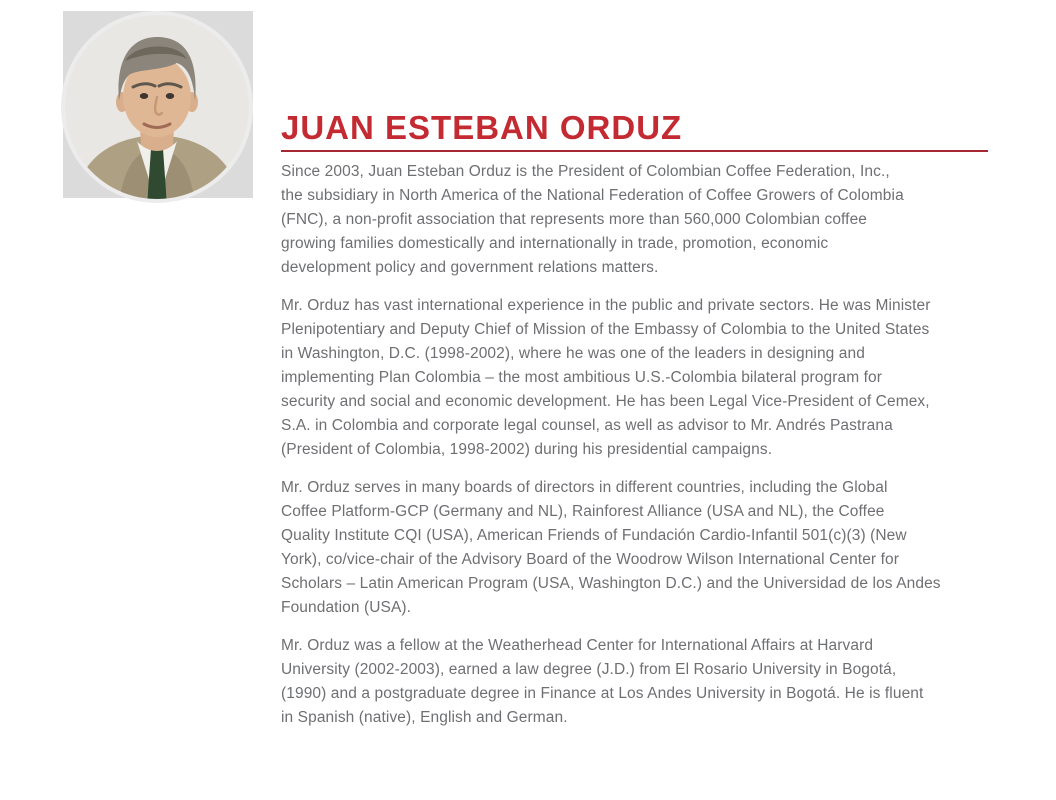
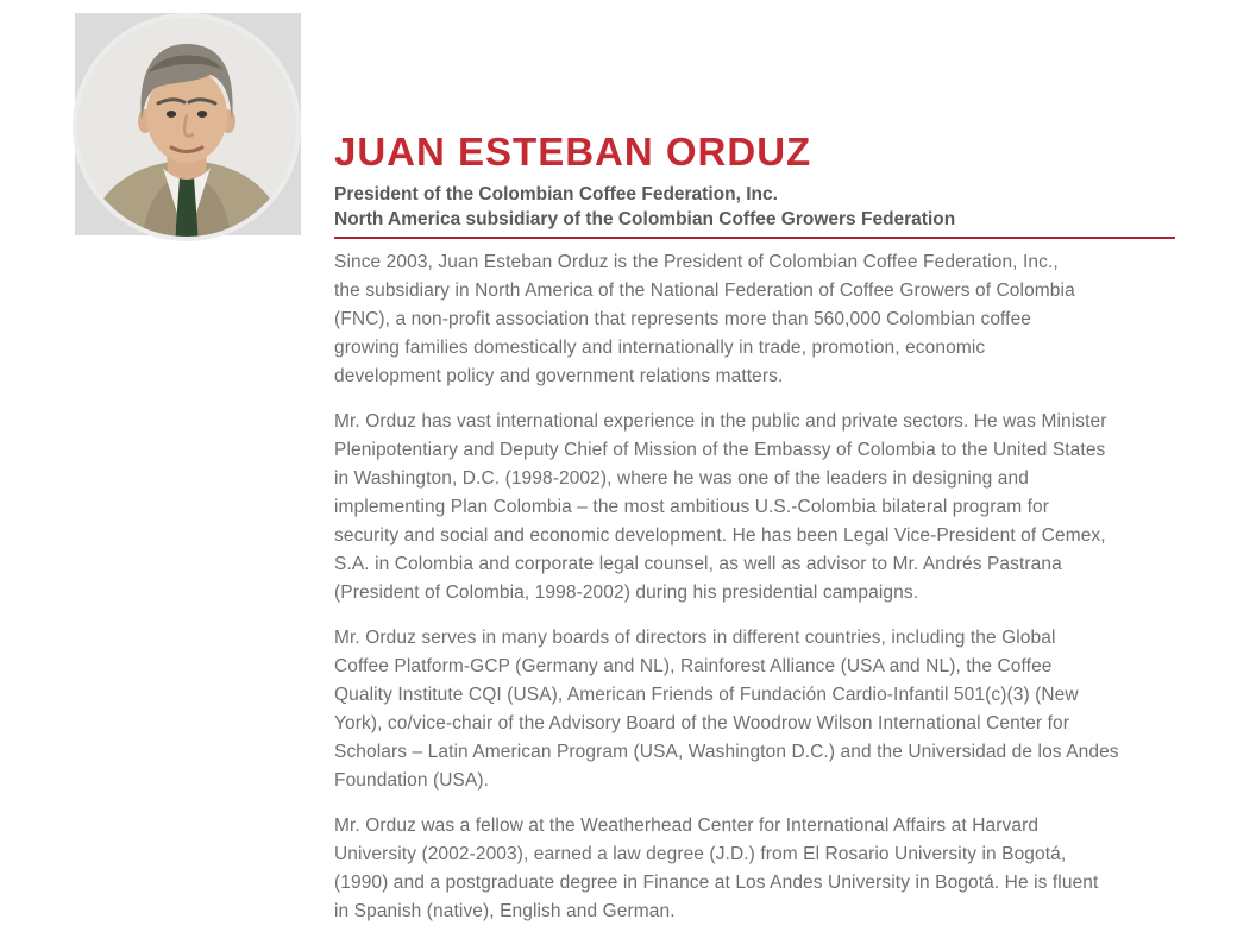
  JUAN ESTEBAN ORDUZ
+ President of the Colombian Coffee Federation, Inc.
+ North America subsidiary of the Colombian Coffee Growers Federation
  Since 2003, Juan Esteban Orduz is the President of Colombian Coffee Federation, Inc.,
  the subsidiary in North America of the National Federation of Coffee Growers of Colombia
  (FNC), a non-profit association that represents more than 560,000 Colombian coffee
  growing families domestically and internationally in trade, promotion, economic
  development policy and government relations matters.
  Mr. Orduz has vast international experience in the public and private sectors. He was Minister
  Plenipotentiary and Deputy Chief of Mission of the Embassy of Colombia to the United States
  in Washington, D.C. (1998-2002), where he was one of the leaders in designing and
  implementing Plan Colombia – the most ambitious U.S.-Colombia bilateral program for
  security and social and economic development. He has been Legal Vice-President of Cemex,
  S.A. in Colombia and corporate legal counsel, as well as advisor to Mr. Andrés Pastrana
  (President of Colombia, 1998-2002) during his presidential campaigns.
  Mr. Orduz serves in many boards of directors in different countries, including the Global
  Coffee Platform-GCP (Germany and NL), Rainforest Alliance (USA and NL), the Coffee
  Quality Institute CQI (USA), American Friends of Fundación Cardio-Infantil 501(c)(3) (New
  York), co/vice-chair of the Advisory Board of the Woodrow Wilson International Center for
  Scholars – Latin American Program (USA, Washington D.C.) and the Universidad de los Andes
  Foundation (USA).
  Mr. Orduz was a fellow at the Weatherhead Center for International Affairs at Harvard
  University (2002-2003), earned a law degree (J.D.) from El Rosario University in Bogotá,
  (1990) and a postgraduate degree in Finance at Los Andes University in Bogotá. He is fluent
  in Spanish (native), English and German.
